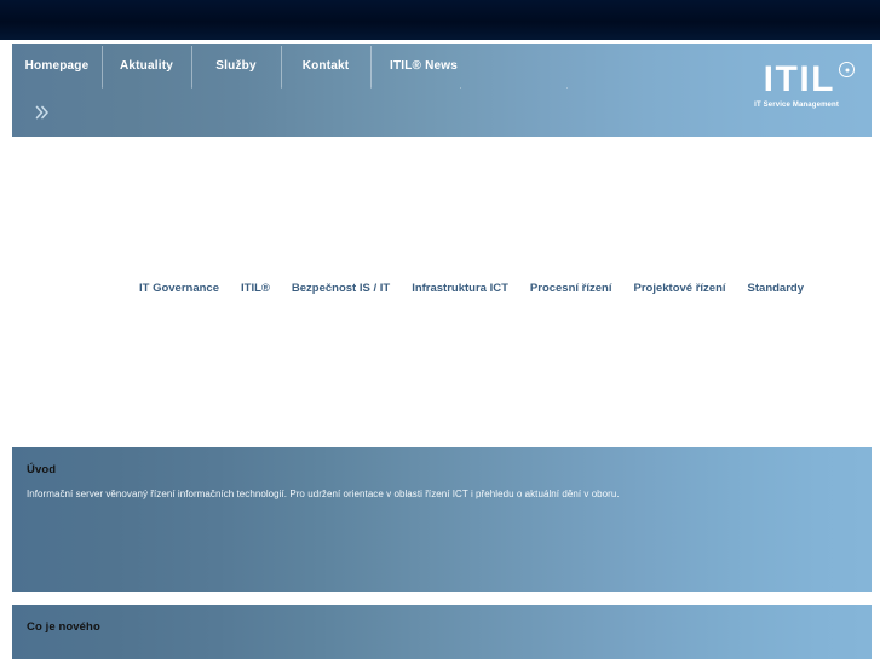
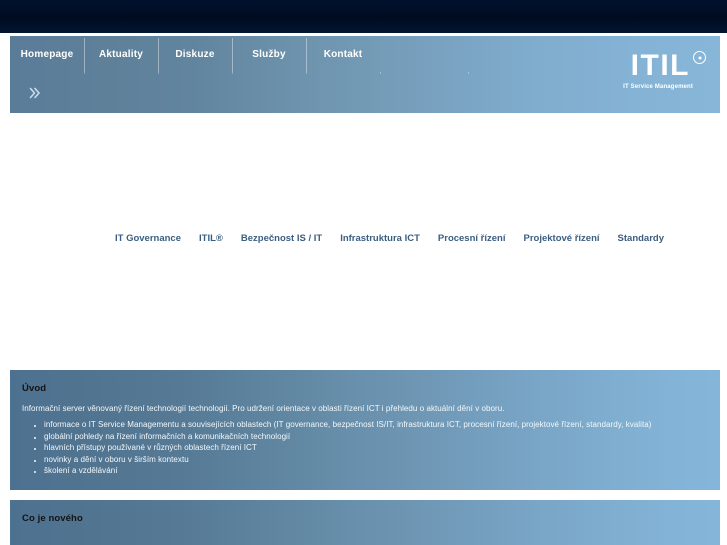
  Homepage
  Aktuality
+ Diskuze
  Služby
  Kontakt
- ITIL® News
  ITIL
  IT Governance
  ITIL®
  Bezpečnost IS / IT
  Infrastruktura ICT
  Procesní řízení
  Projektové řízení
  Standardy
  Úvod
- Informační server věnovaný řízení informačních technologií. Pro udržení orientace v oblasti řízení ICT i přehledu o aktuální dění v oboru.
+ Informační server věnovaný řízení technologií technologií. Pro udržení orientace v oblasti řízení ICT i přehledu o aktuální dění v oboru.
+ informace o IT Service Managementu a souvisejících oblastech (IT governance, bezpečnost IS/IT, infrastruktura ICT, procesní řízení, projektové řízení, standardy, kvalita)
+ globální pohledy na řízení informačních a komunikačních technologií
+ hlavních přístupy používané v různých oblastech řízení ICT
+ novinky a dění v oboru v širším kontextu
+ školení a vzdělávání
  Co je nového
